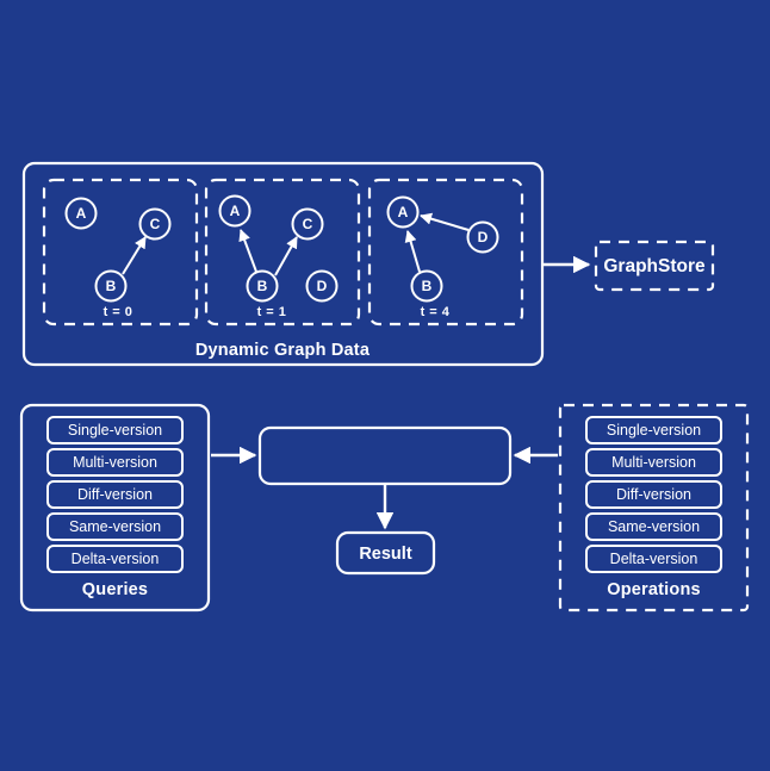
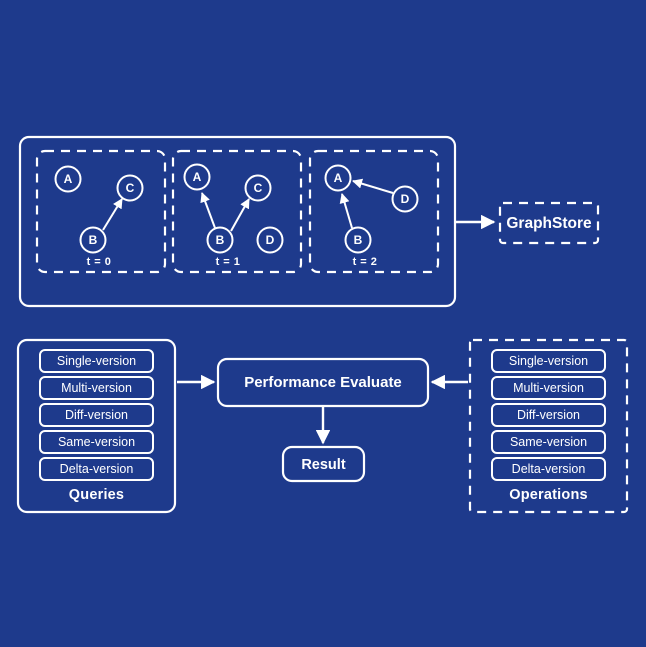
  A
  C
  B
  t = 0
  A
  C
  B
  D
  t = 1
  A
  D
  B
- t = 4
+ t = 2
- Dynamic Graph Data
  GraphStore
  Single-version
  Multi-version
  Diff-version
  Same-version
  Delta-version
  Queries
  Single-version
  Multi-version
  Diff-version
  Same-version
  Delta-version
  Operations
+ Performance Evaluate
  Result
